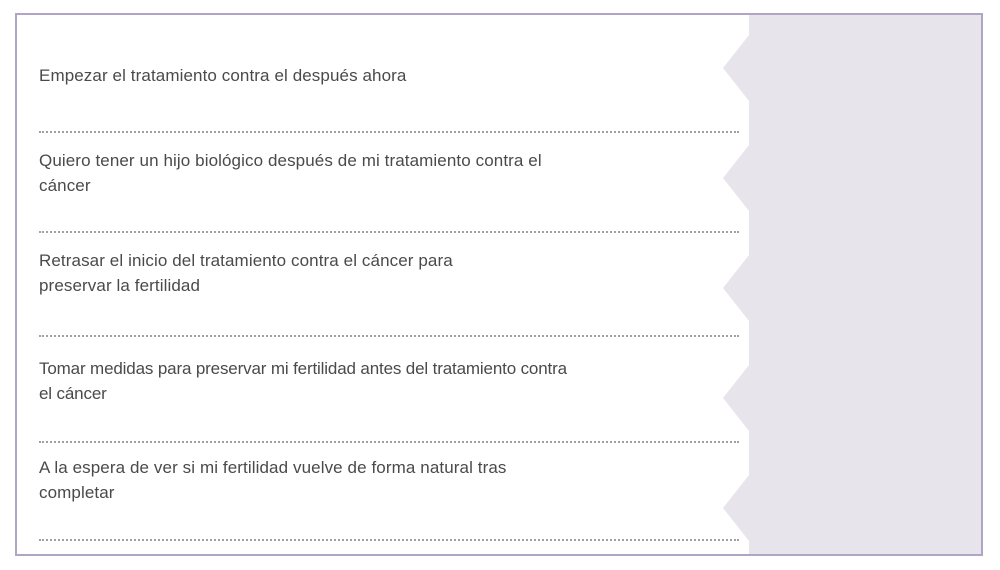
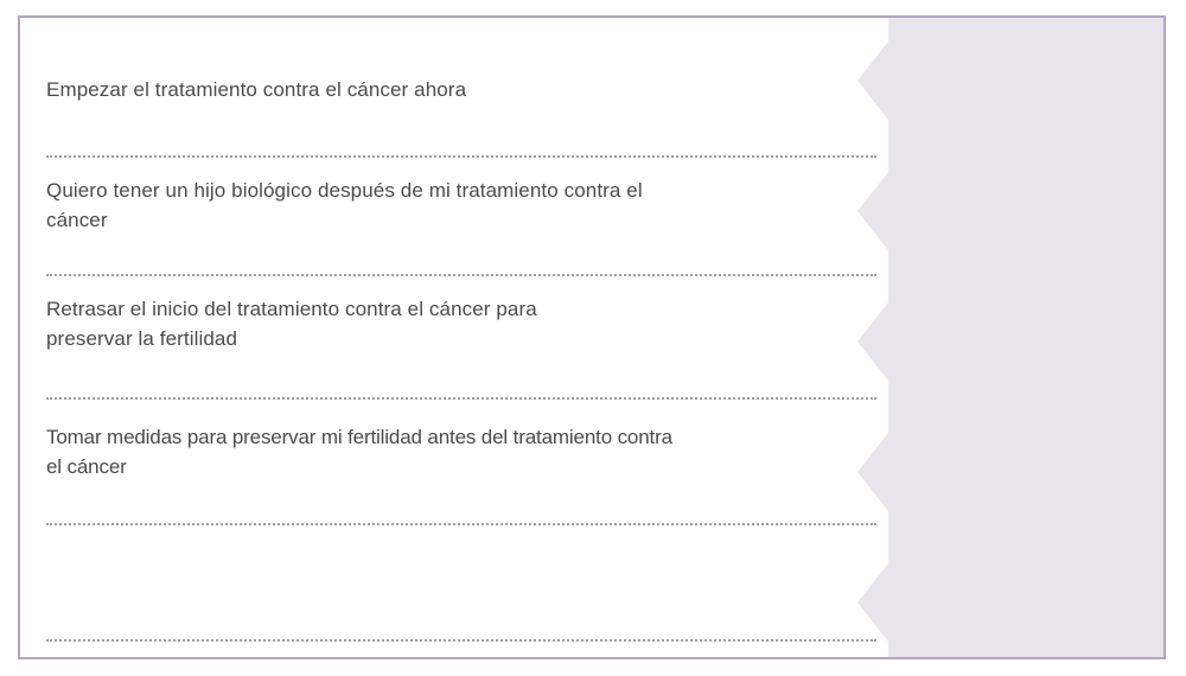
- Empezar el tratamiento contra el después ahora
+ Empezar el tratamiento contra el cáncer ahora
  Quiero tener un hijo biológico después de mi tratamiento contra el
  cáncer
  Retrasar el inicio del tratamiento contra el cáncer para
  preservar la fertilidad
  Tomar medidas para preservar mi fertilidad antes del tratamiento contra
  el cáncer
- A la espera de ver si mi fertilidad vuelve de forma natural tras
- completar
